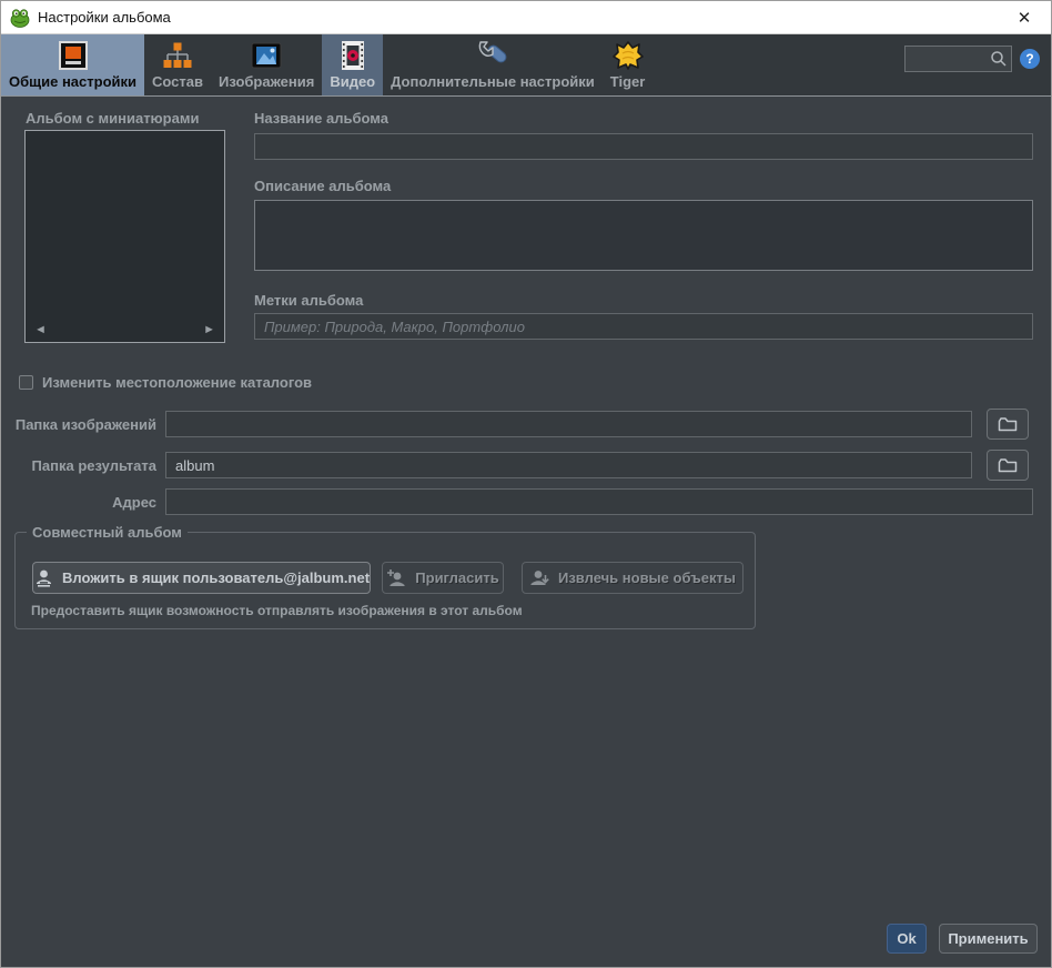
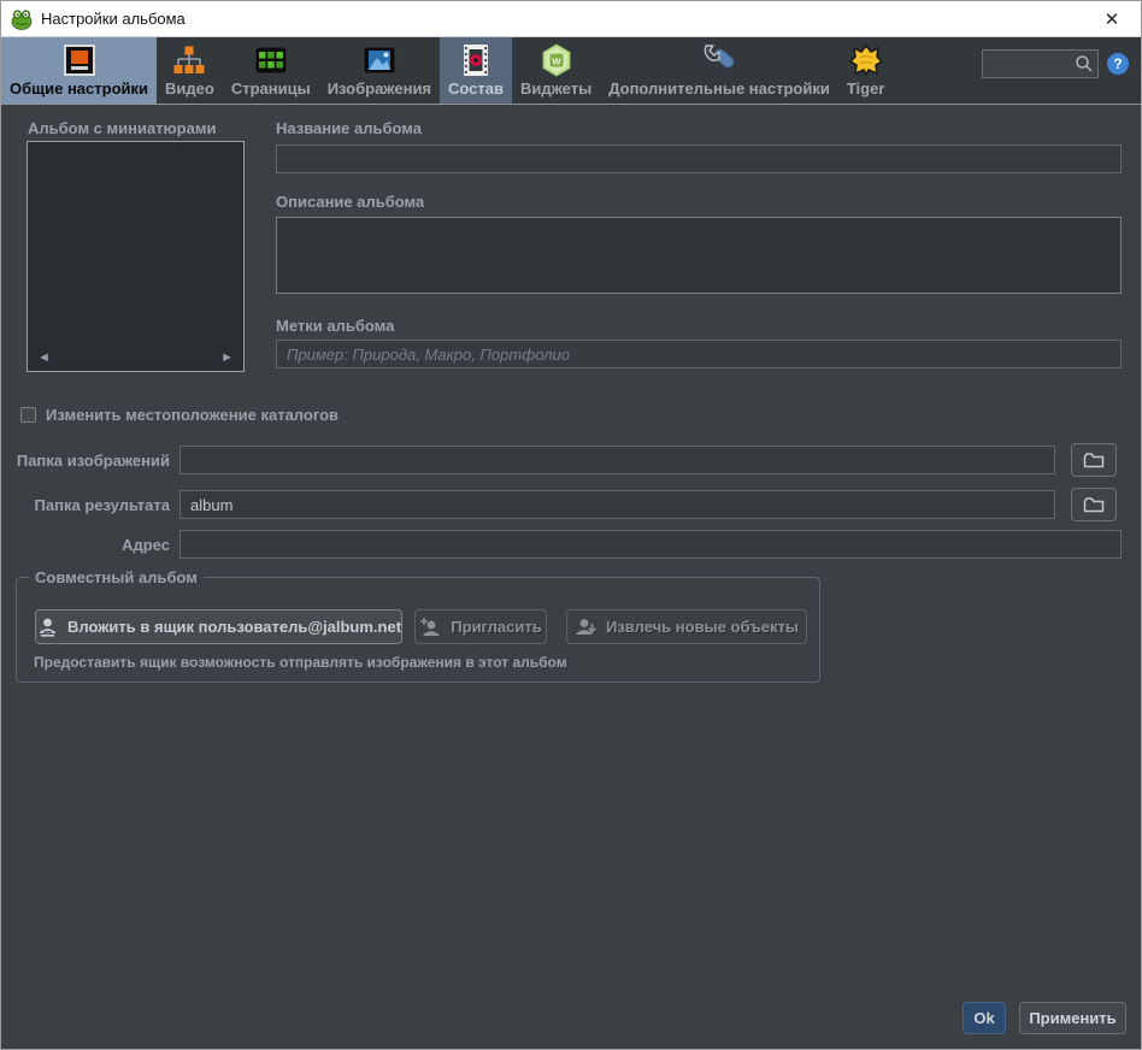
  Настройки альбома
  ✕
  Общие настройки
- Состав
+ Видео
+ Страницы
  Изображения
- Видео
+ Состав
+ w
+ Виджеты
  Дополнительные настройки
  Tiger
  ?
  Альбом с миниатюрами
  ◄
  ►
  Название альбома
  Описание альбома
  Метки альбома
  Пример: Природа, Макро, Портфолио
  Изменить местоположение каталогов
  Папка изображений
  Папка результата
  album
  Адрес
  Совместный альбом
  Вложить в ящик пользователь@jalbum.net
  Пригласить
  Извлечь новые объекты
  Предоставить ящик возможность отправлять изображения в этот альбом
  Ok
  Применить
